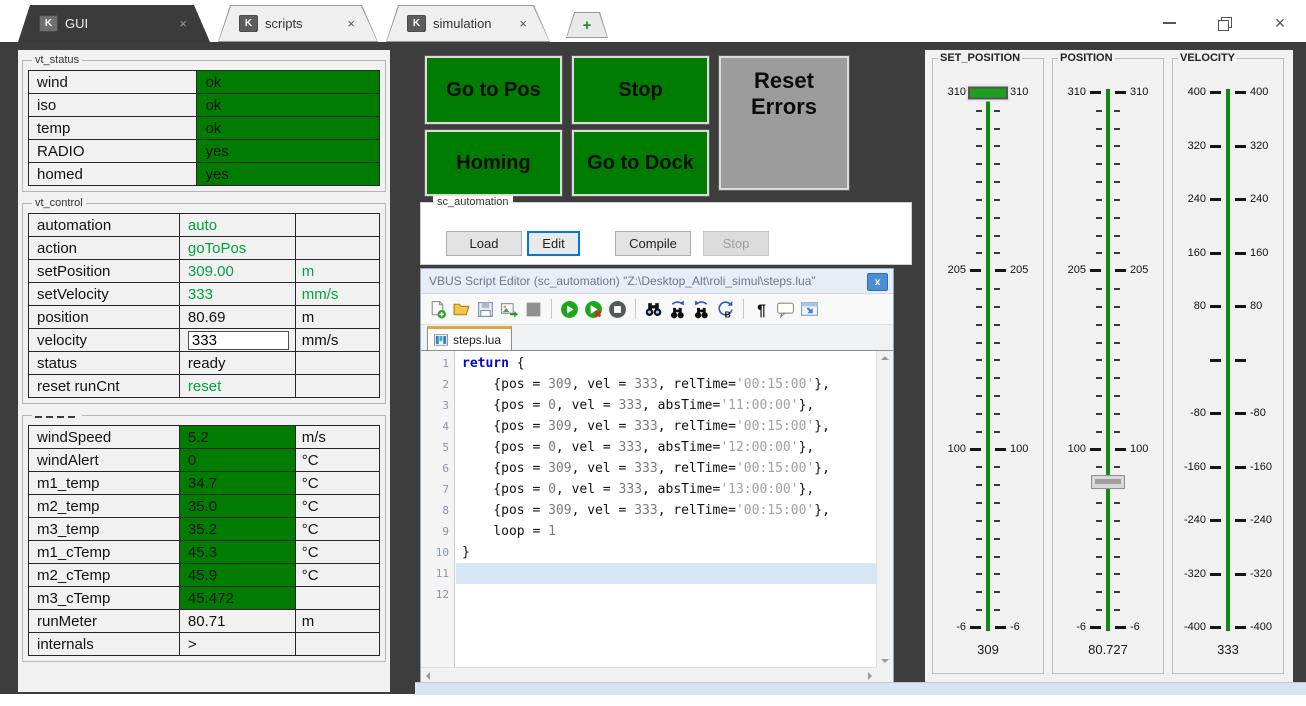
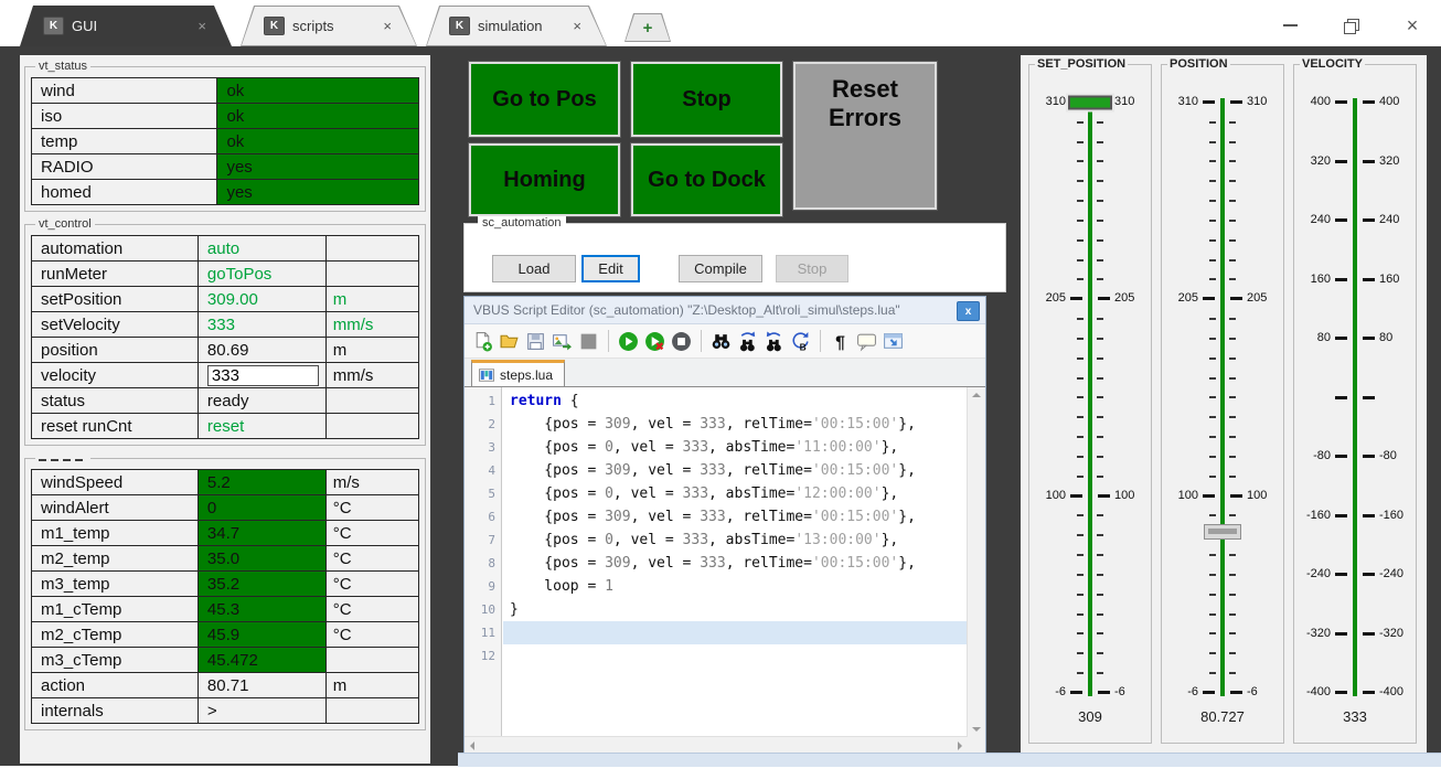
  K
  GUI
  ×
  K
  scripts
  ×
  K
  simulation
  ×
  +
  ×
  vt_status
  wind	ok
  iso	ok
  temp	ok
  RADIO	yes
  homed	yes
  vt_control
  automation	auto
- action	goToPos
+ runMeter	goToPos
  setPosition	309.00	m
  setVelocity	333	mm/s
  position	80.69	m
  velocity	333	mm/s
  status	ready
  reset runCnt	reset
  windSpeed	5.2	m/s
  windAlert	0	°C
  m1_temp	34.7	°C
  m2_temp	35.0	°C
  m3_temp	35.2	°C
  m1_cTemp	45.3	°C
  m2_cTemp	45.9	°C
  m3_cTemp	45.472
- runMeter	80.71	m
+ action	80.71	m
  internals	>
  Go to Pos
  Stop
  Reset Errors
  Homing
  Go to Dock
  sc_automation
  Load
  Edit
  Compile
  Stop
  VBUS Script Editor (sc_automation) "Z:\Desktop_Alt\roli_simul\steps.lua"
  x
  B
  ¶
  steps.lua
  1
  2
  3
  4
  5
  6
  7
  8
  9
  10
  11
  12
  return {
  {pos = 309, vel = 333, relTime='00:15:00'},
  {pos = 0, vel = 333, absTime='11:00:00'},
  {pos = 309, vel = 333, relTime='00:15:00'},
  {pos = 0, vel = 333, absTime='12:00:00'},
  {pos = 309, vel = 333, relTime='00:15:00'},
  {pos = 0, vel = 333, absTime='13:00:00'},
  {pos = 309, vel = 333, relTime='00:15:00'},
  loop = 1
  }
  SET_POSITION
  310
  310
  205
  205
  100
  100
  -6
  -6
  309
  POSITION
  310
  310
  205
  205
  100
  100
  -6
  -6
  80.727
  VELOCITY
  400
  400
  320
  320
  240
  240
  160
  160
  80
  80
  -80
  -80
  -160
  -160
  -240
  -240
  -320
  -320
  -400
  -400
  333
